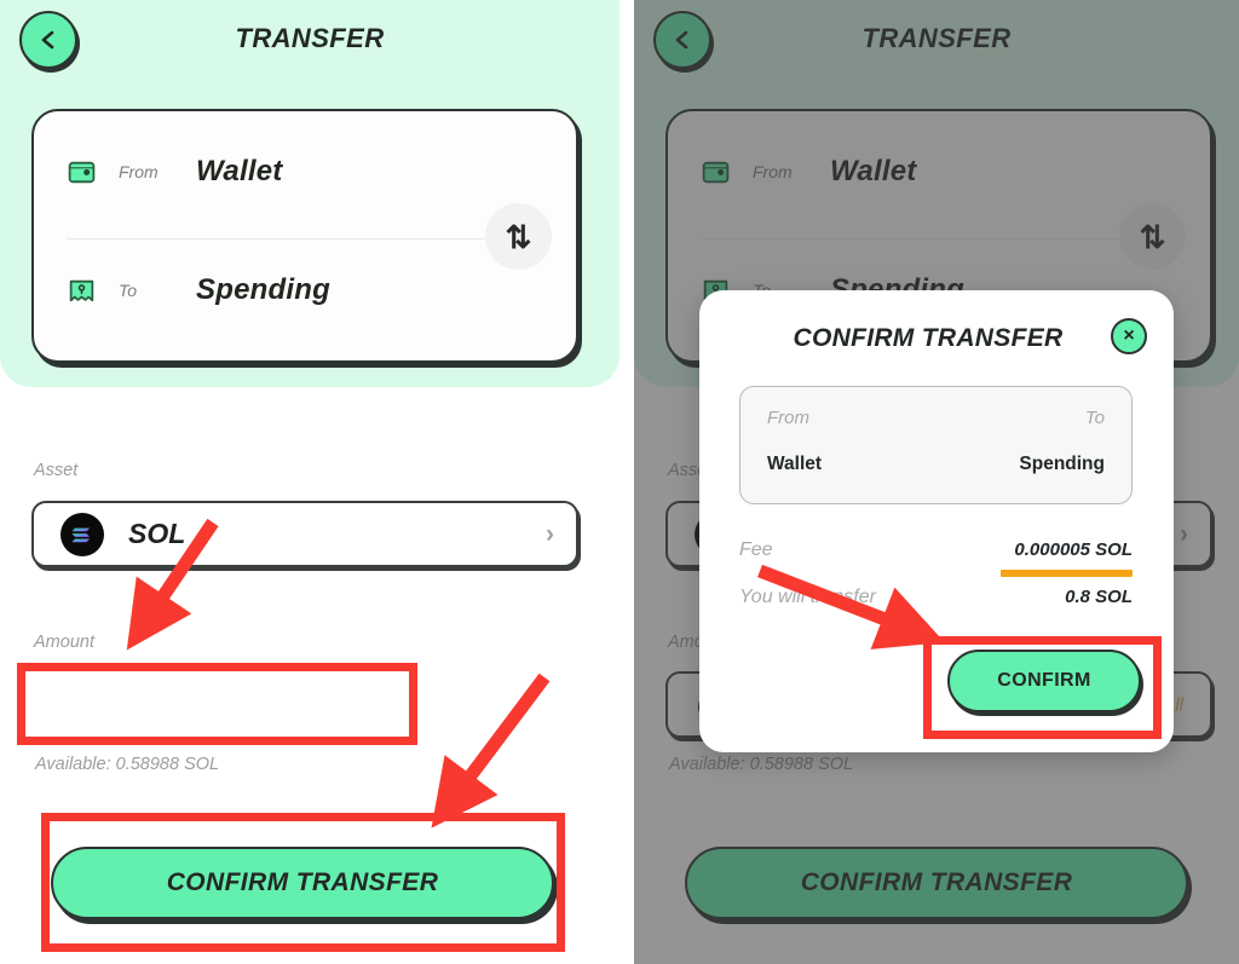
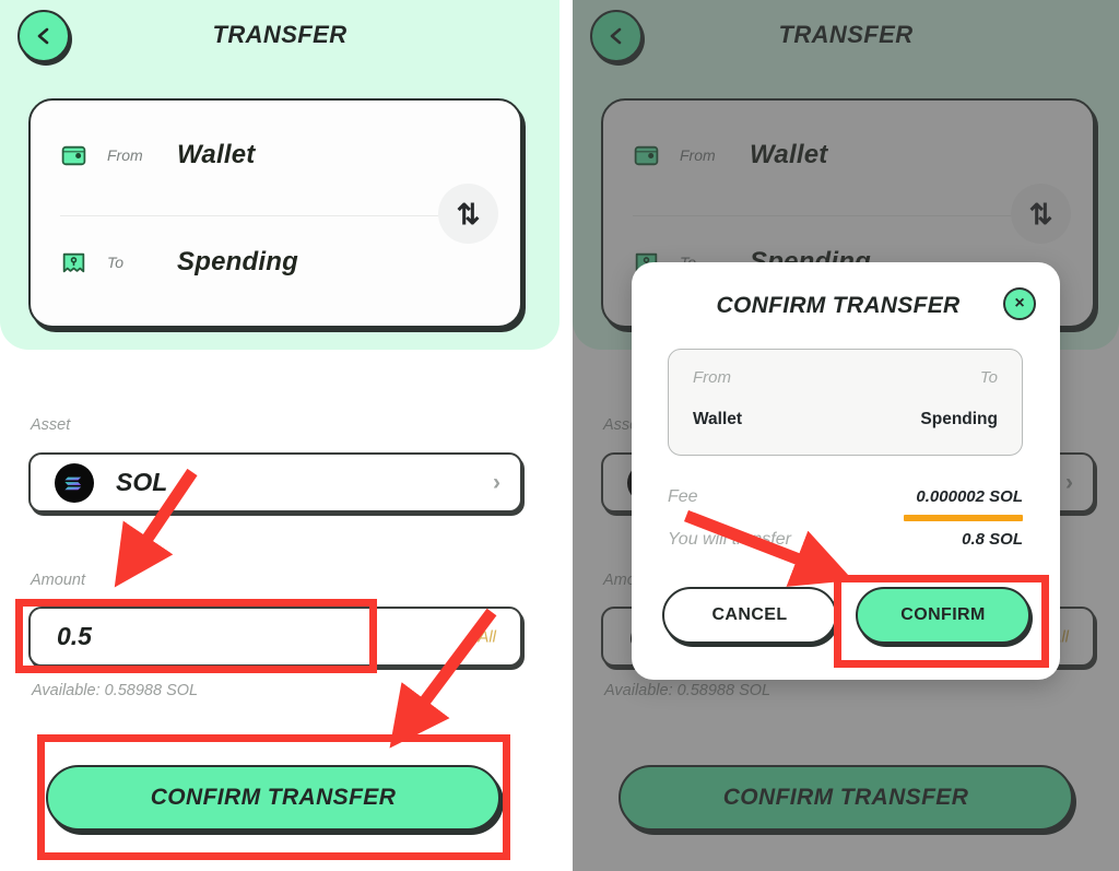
  TRANSFER
  From
  Wallet
  ⇅
  To
  Spending
  Asset
  SOL
  ›
  Amount
+ 0.5
+ All
  Available: 0.58988 SOL
  CONFIRM TRANSFER
  TRANSFER
  From
  Wallet
  ⇅
  ›
  Available: 0.58988 SOL
  CONFIRM TRANSFER
  CONFIRM TRANSFER
  ×
  From
  To
  Wallet
  Spending
  Fee
- 0.000005 SOL
+ 0.000002 SOL
  You willsfer
  0.8 SOL
+ CANCEL
  CONFIRM
